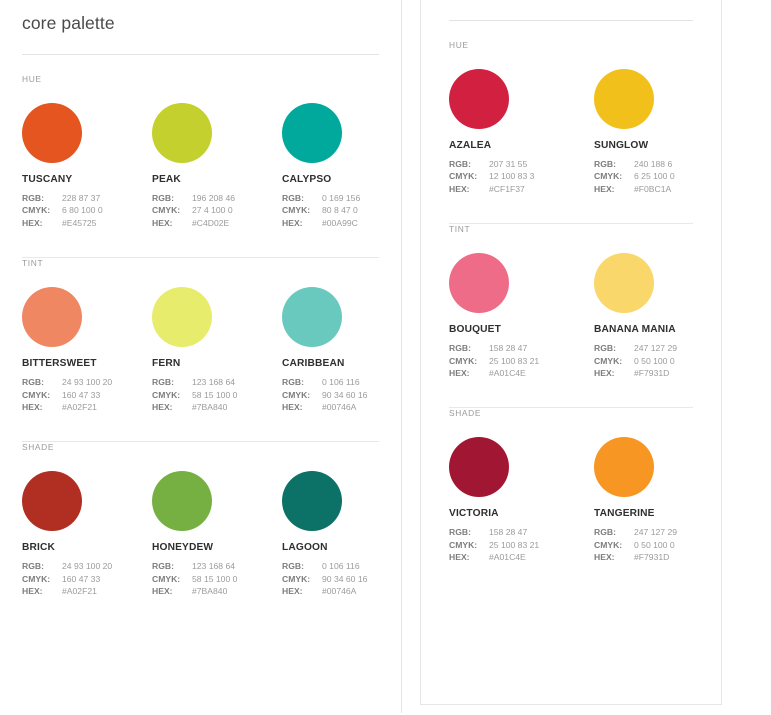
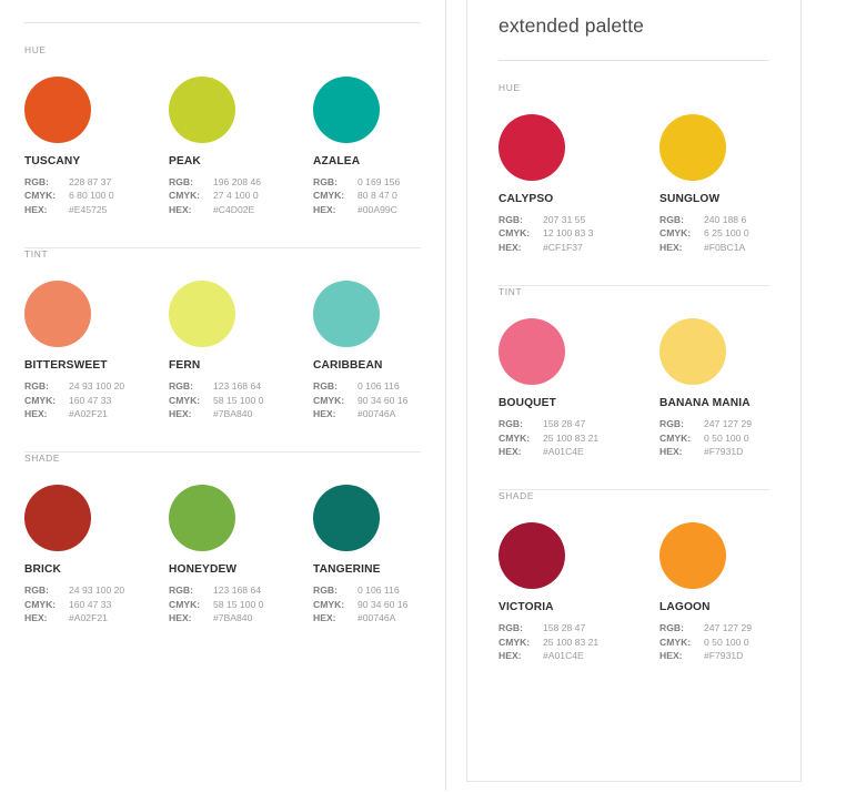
- core palette
  HUE
  TUSCANY
  RGB:
  228 87 37
  CMYK:
  6 80 100 0
  HEX:
  #E45725
  PEAK
  RGB:
  196 208 46
  CMYK:
  27 4 100 0
  HEX:
  #C4D02E
- CALYPSO
+ AZALEA
  RGB:
  0 169 156
  CMYK:
  80 8 47 0
  HEX:
  #00A99C
  TINT
  BITTERSWEET
  RGB:
  24 93 100 20
  CMYK:
  160 47 33
  HEX:
  #A02F21
  FERN
  RGB:
  123 168 64
  CMYK:
  58 15 100 0
  HEX:
  #7BA840
  CARIBBEAN
  RGB:
  0 106 116
  CMYK:
  90 34 60 16
  HEX:
  #00746A
  SHADE
  BRICK
  RGB:
  24 93 100 20
  CMYK:
  160 47 33
  HEX:
  #A02F21
  HONEYDEW
  RGB:
  123 168 64
  CMYK:
  58 15 100 0
  HEX:
  #7BA840
- LAGOON
+ TANGERINE
  RGB:
  0 106 116
  CMYK:
  90 34 60 16
  HEX:
  #00746A
+ extended palette
  HUE
- AZALEA
+ CALYPSO
  RGB:
  207 31 55
  CMYK:
  12 100 83 3
  HEX:
  #CF1F37
  SUNGLOW
  RGB:
  240 188 6
  CMYK:
  6 25 100 0
  HEX:
  #F0BC1A
  TINT
  BOUQUET
  RGB:
  158 28 47
  CMYK:
  25 100 83 21
  HEX:
  #A01C4E
  BANANA MANIA
  RGB:
  247 127 29
  CMYK:
  0 50 100 0
  HEX:
  #F7931D
  SHADE
  VICTORIA
  RGB:
  158 28 47
  CMYK:
  25 100 83 21
  HEX:
  #A01C4E
- TANGERINE
+ LAGOON
  RGB:
  247 127 29
  CMYK:
  0 50 100 0
  HEX:
  #F7931D
